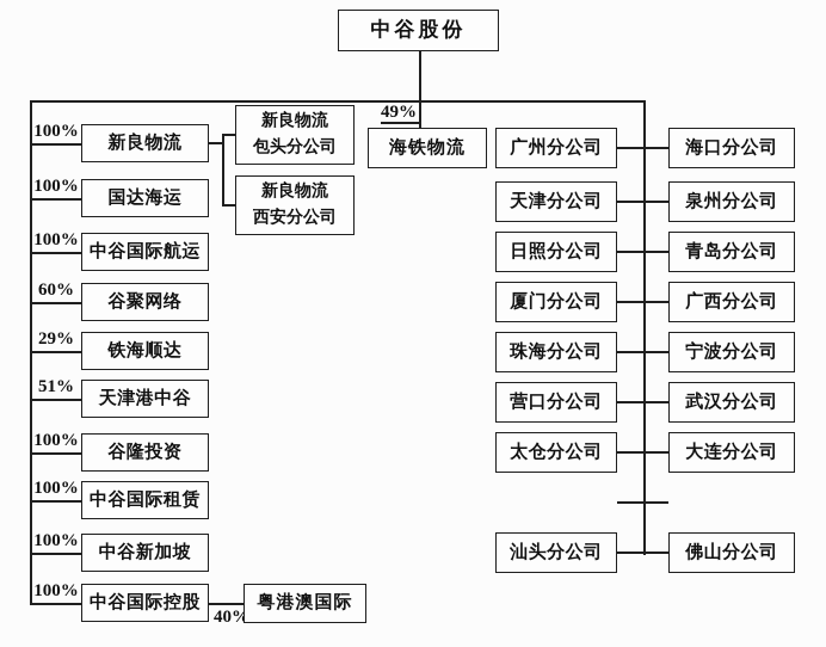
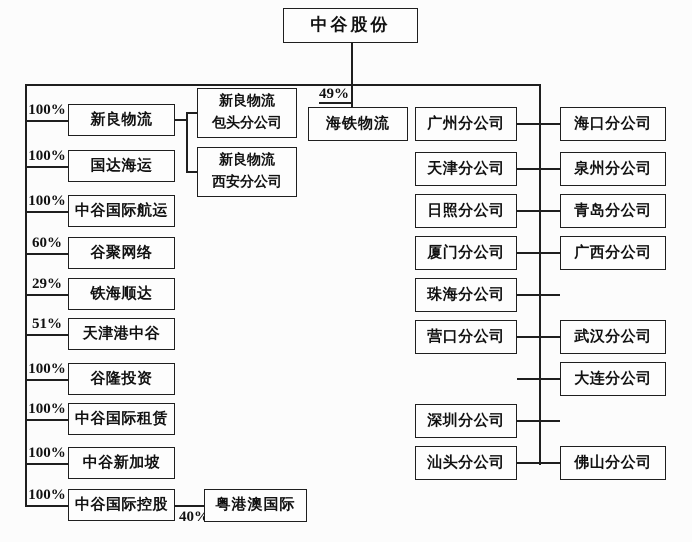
  中谷股份
  100%
  新良物流
  100%
  国达海运
  100%
  中谷国际航运
  60%
  谷聚网络
  29%
  铁海顺达
  51%
  天津港中谷
  100%
  谷隆投资
  100%
  中谷国际租赁
  100%
  中谷新加坡
  100%
  中谷国际控股
  新良物流
  包头分公司
  新良物流
  西安分公司
  49%
  海铁物流
  广州分公司
  海口分公司
  天津分公司
  泉州分公司
  日照分公司
  青岛分公司
  厦门分公司
  广西分公司
  珠海分公司
- 宁波分公司
  营口分公司
  武汉分公司
- 太仓分公司
  大连分公司
+ 深圳分公司
  汕头分公司
  佛山分公司
  40%
  粤港澳国际
